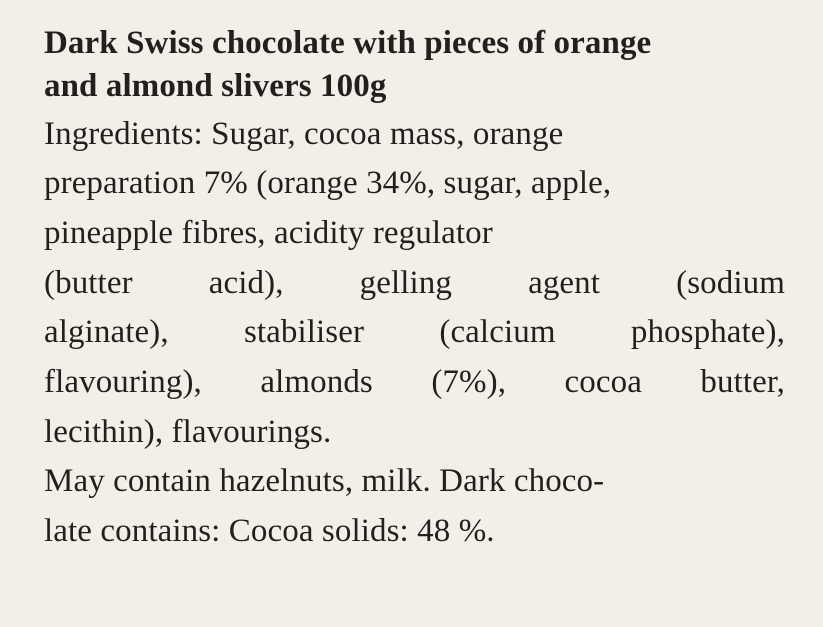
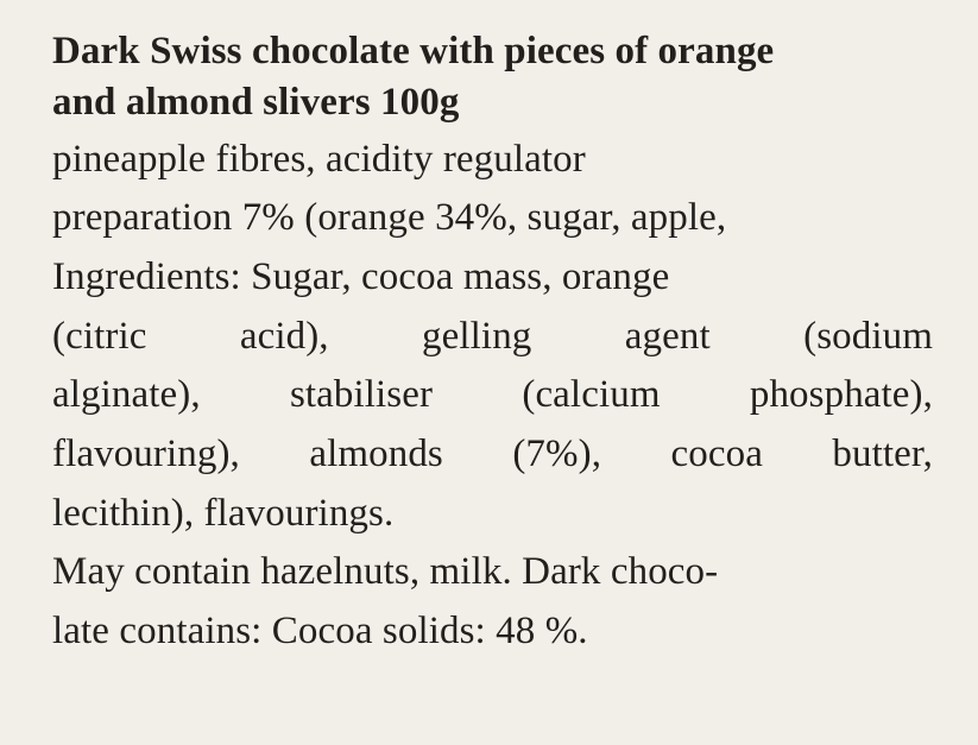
  Dark Swiss chocolate with pieces of orange
  and almond slivers 100g
- Ingredients: Sugar, cocoa mass, orange
+ pineapple fibres, acidity regulator
  preparation 7% (orange 34%, sugar, apple,
- pineapple fibres, acidity regulator
+ Ingredients: Sugar, cocoa mass, orange
- (butter acid), gelling agent (sodium
+ (citric acid), gelling agent (sodium
  alginate), stabiliser (calcium phosphate),
  flavouring), almonds (7%), cocoa butter,
  lecithin), flavourings.
  May contain hazelnuts, milk. Dark choco-
  late contains: Cocoa solids: 48 %.
